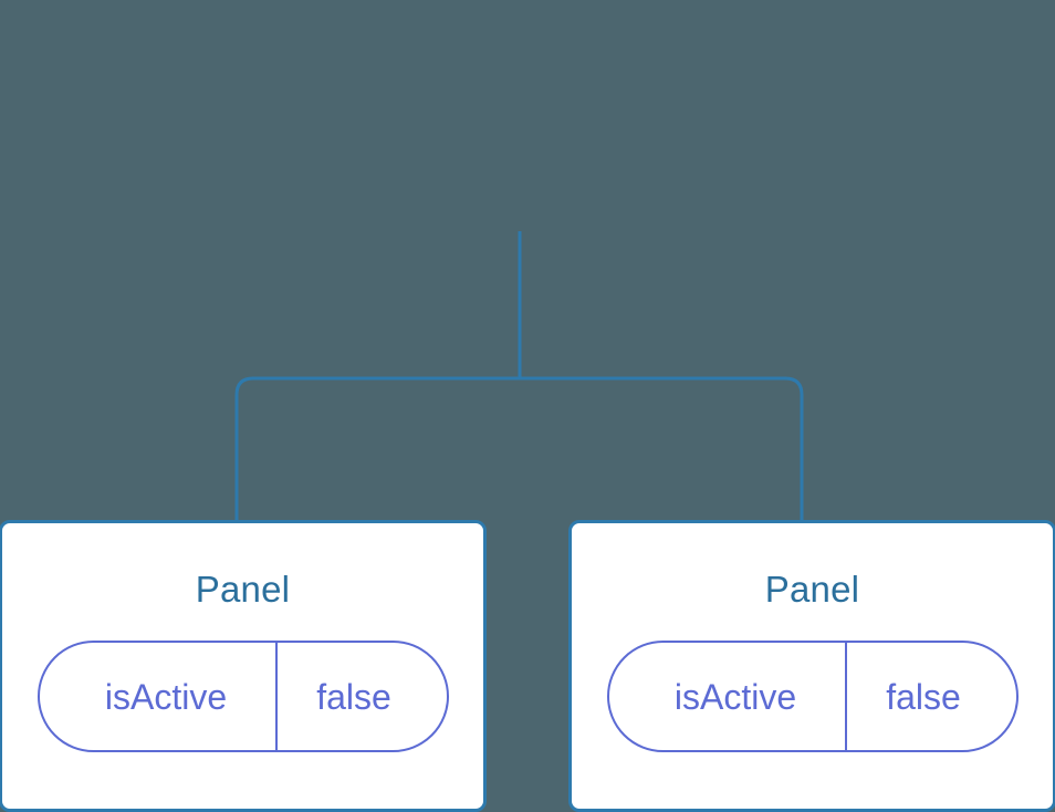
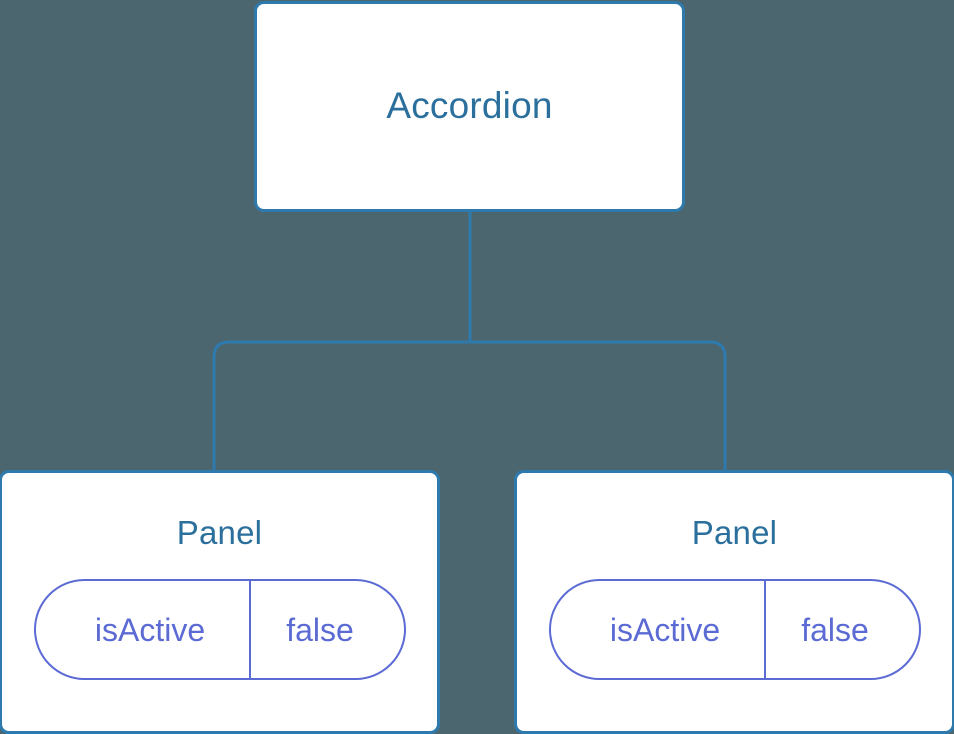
+ Accordion
  Panel
  isActive
  false
  Panel
  isActive
  false
